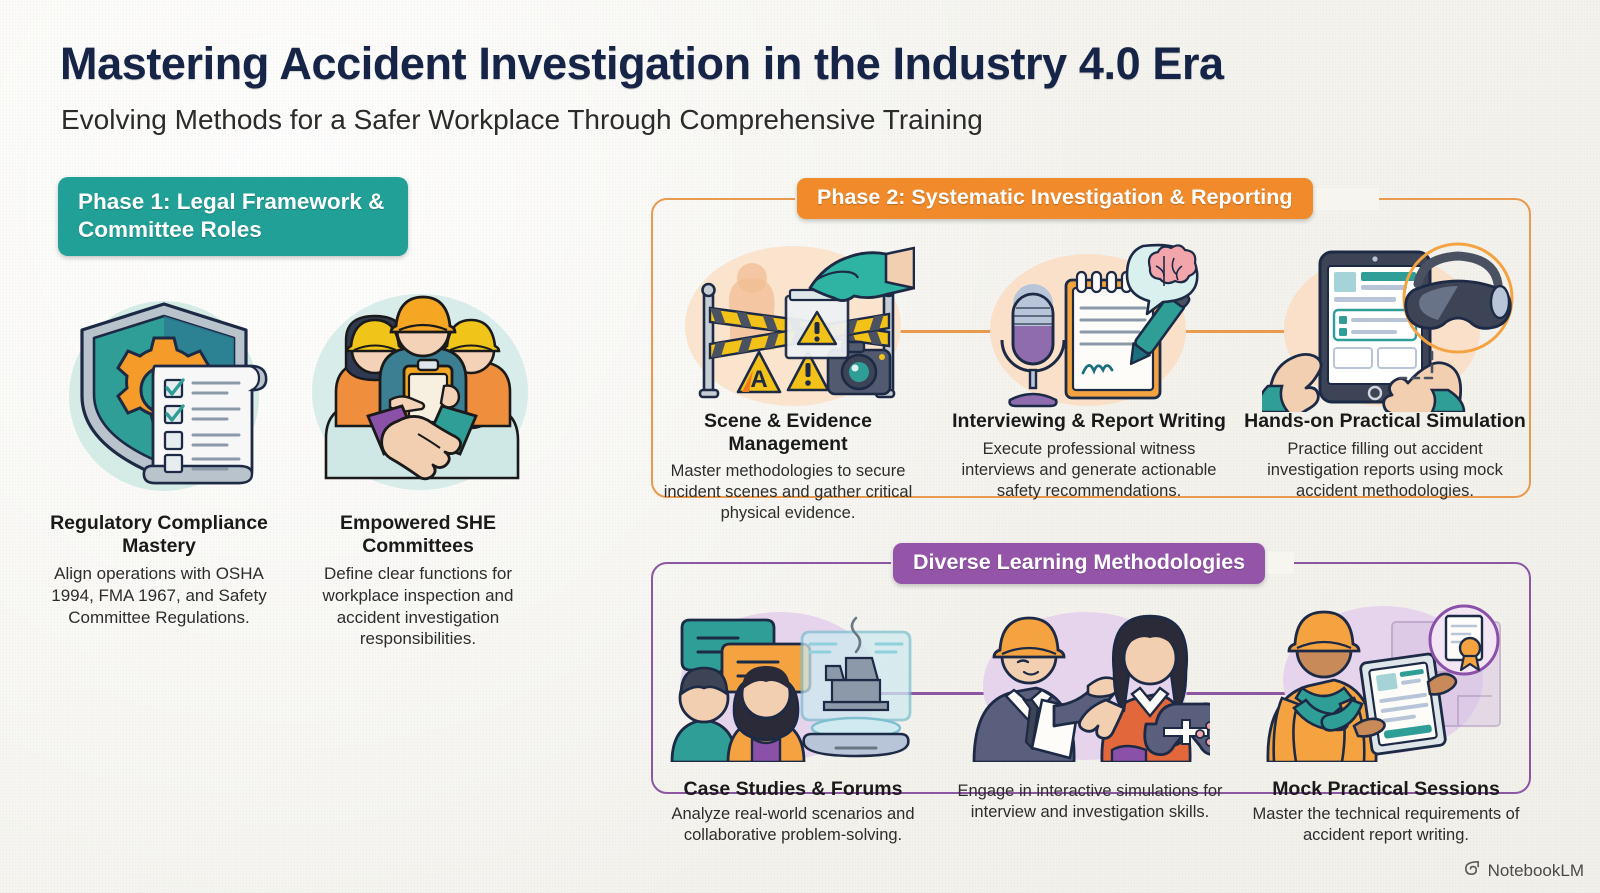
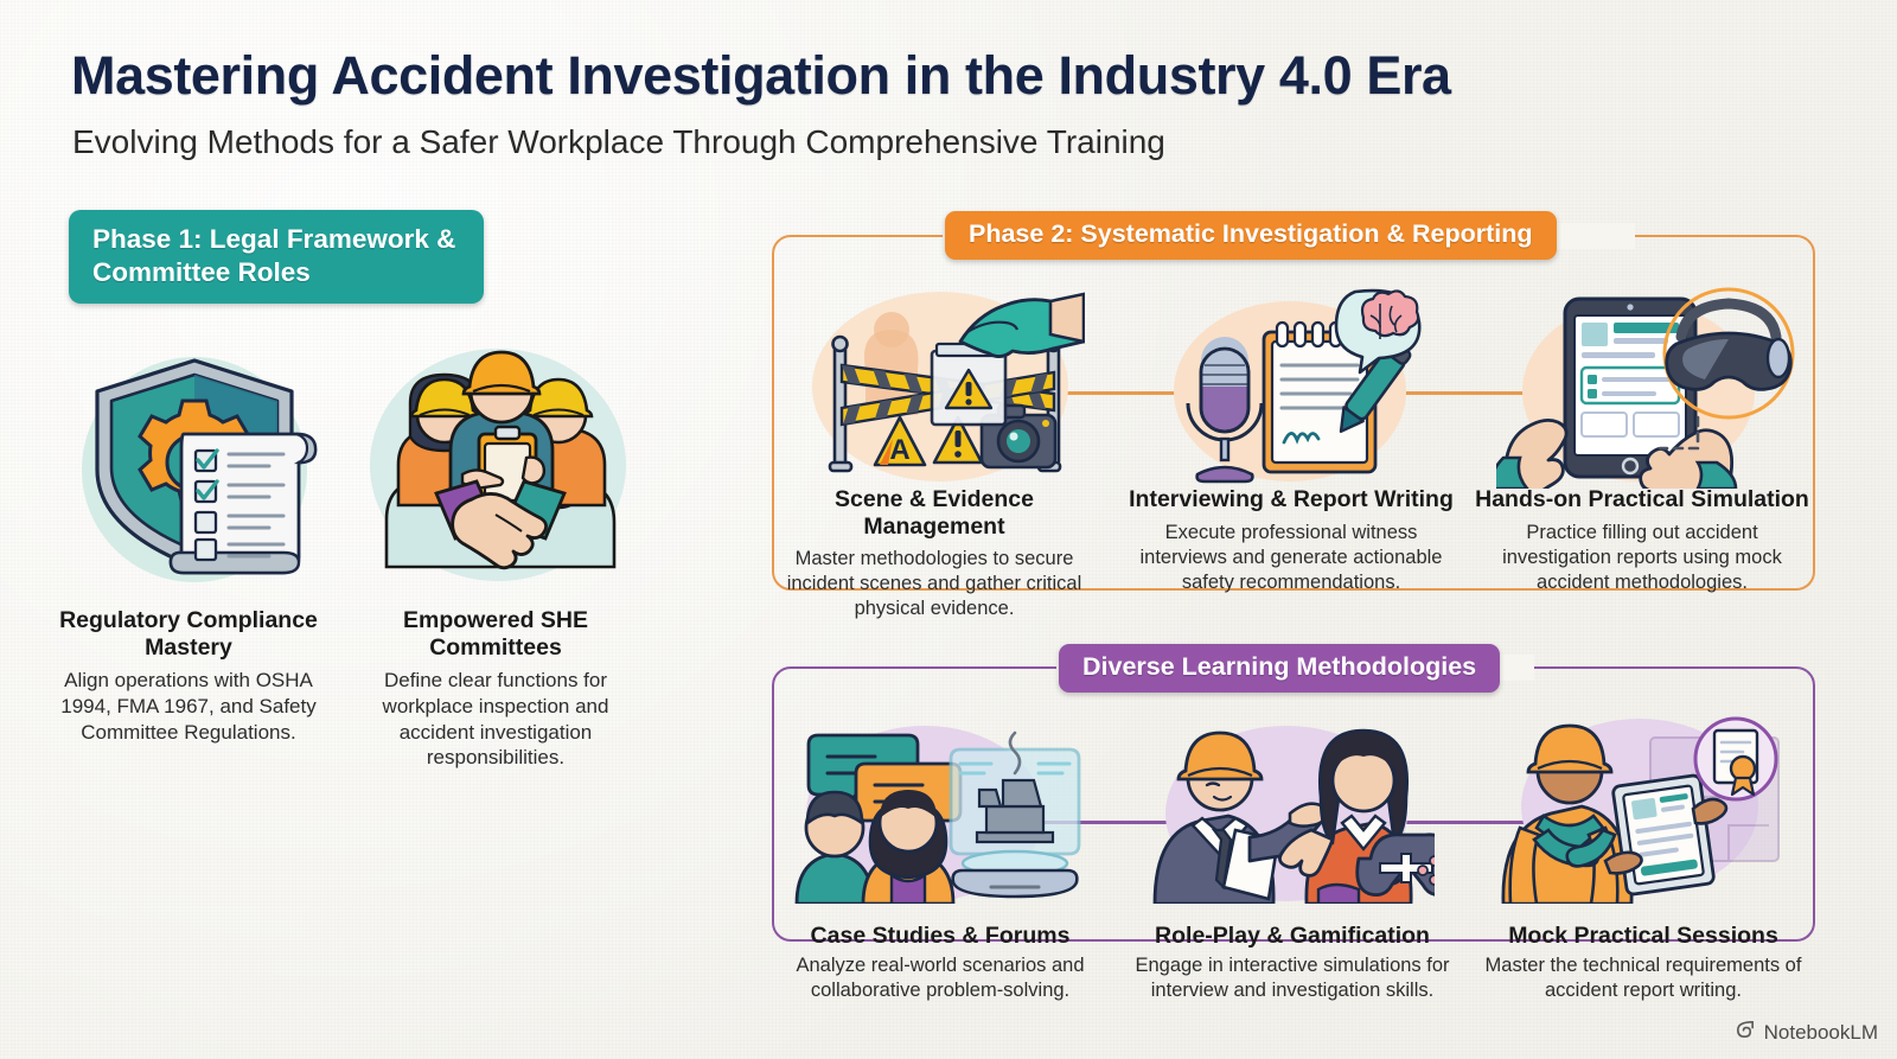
  Mastering Accident Investigation in the Industry 4.0 Era
  Evolving Methods for a Safer Workplace Through Comprehensive Training
  Phase 1: Legal Framework & Committee Roles
  Phase 2: Systematic Investigation & Reporting
  Diverse Learning Methodologies
  A
  Regulatory Compliance Mastery
  Align operations with OSHA 1994, FMA 1967, and Safety Committee Regulations.
  Empowered SHE Committees
  Define clear functions for workplace inspection and accident investigation responsibilities.
  Scene & Evidence Management
  Master methodologies to secure incident scenes and gather critical physical evidence.
  Interviewing & Report Writing
  Execute professional witness interviews and generate actionable safety recommendations.
  Hands-on Practical Simulation
  Practice filling out accident investigation reports using mock accident methodologies.
  Case Studies & Forums
  Analyze real-world scenarios and collaborative problem-solving.
+ Role-Play & Gamification
  Engage in interactive simulations for interview and investigation skills.
  Mock Practical Sessions
  Master the technical requirements of accident report writing.
  NotebookLM
